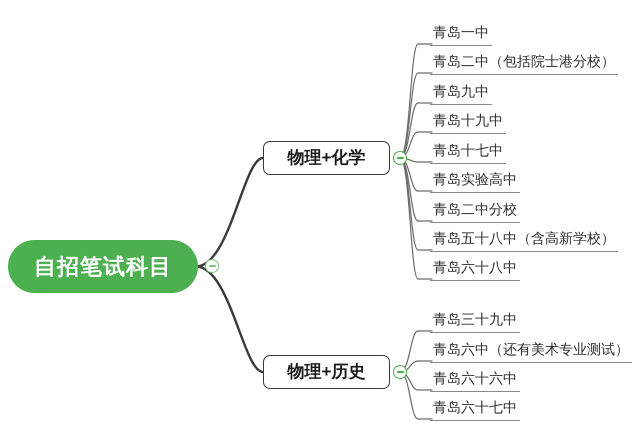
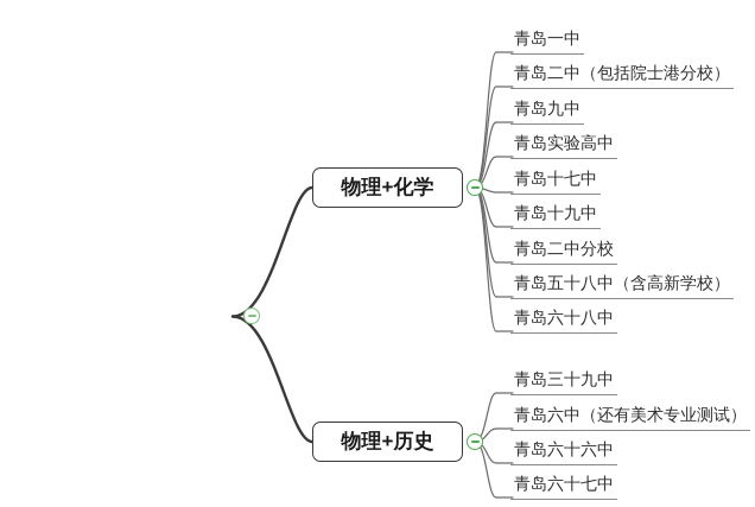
- 自招笔试科目
  物理+化学
  青岛一中
  青岛二中（包括院士港分校）
  青岛九中
- 青岛十九中
+ 青岛实验高中
  青岛十七中
- 青岛实验高中
+ 青岛十九中
  青岛二中分校
  青岛五十八中（含高新学校）
  青岛六十八中
  物理+历史
  青岛三十九中
  青岛六中（还有美术专业测试）
  青岛六十六中
  青岛六十七中
